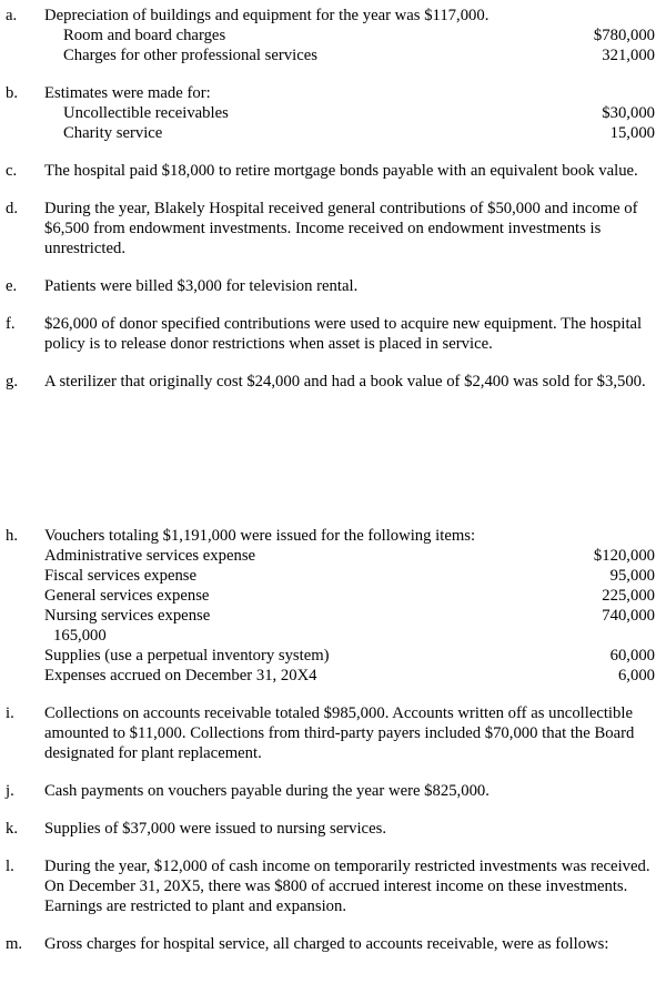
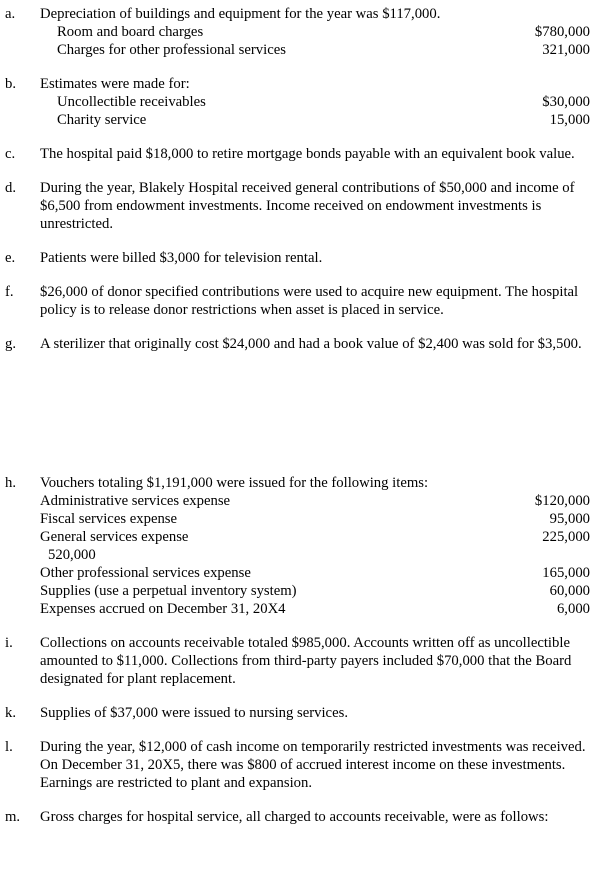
  a.
  Depreciation of buildings and equipment for the year was $117,000.
  Room and board charges
  $780,000
  Charges for other professional services
  321,000
  b.
  Estimates were made for:
  Uncollectible receivables
  $30,000
  Charity service
  15,000
  c.
  The hospital paid $18,000 to retire mortgage bonds payable with an equivalent book value.
  d.
  During the year, Blakely Hospital received general contributions of $50,000 and income of $6,500 from endowment investments. Income received on endowment investments is unrestricted.
  e.
  Patients were billed $3,000 for television rental.
  f.
  $26,000 of donor specified contributions were used to acquire new equipment. The hospital policy is to release donor restrictions when asset is placed in service.
  g.
  A sterilizer that originally cost $24,000 and had a book value of $2,400 was sold for $3,500.
  h.
  Vouchers totaling $1,191,000 were issued for the following items:
  Administrative services expense
  $120,000
  Fiscal services expense
  95,000
  General services expense
  225,000
- Nursing services expense
- 740,000
+ 520,000
+ Other professional services expense
  165,000
  Supplies (use a perpetual inventory system)
  60,000
  Expenses accrued on December 31, 20X4
  6,000
  i.
  Collections on accounts receivable totaled $985,000. Accounts written off as uncollectible amounted to $11,000. Collections from third-party payers included $70,000 that the Board designated for plant replacement.
- j.
- Cash payments on vouchers payable during the year were $825,000.
  k.
  Supplies of $37,000 were issued to nursing services.
  l.
  During the year, $12,000 of cash income on temporarily restricted investments was received. On December 31, 20X5, there was $800 of accrued interest income on these investments. Earnings are restricted to plant and expansion.
  m.
  Gross charges for hospital service, all charged to accounts receivable, were as follows:
